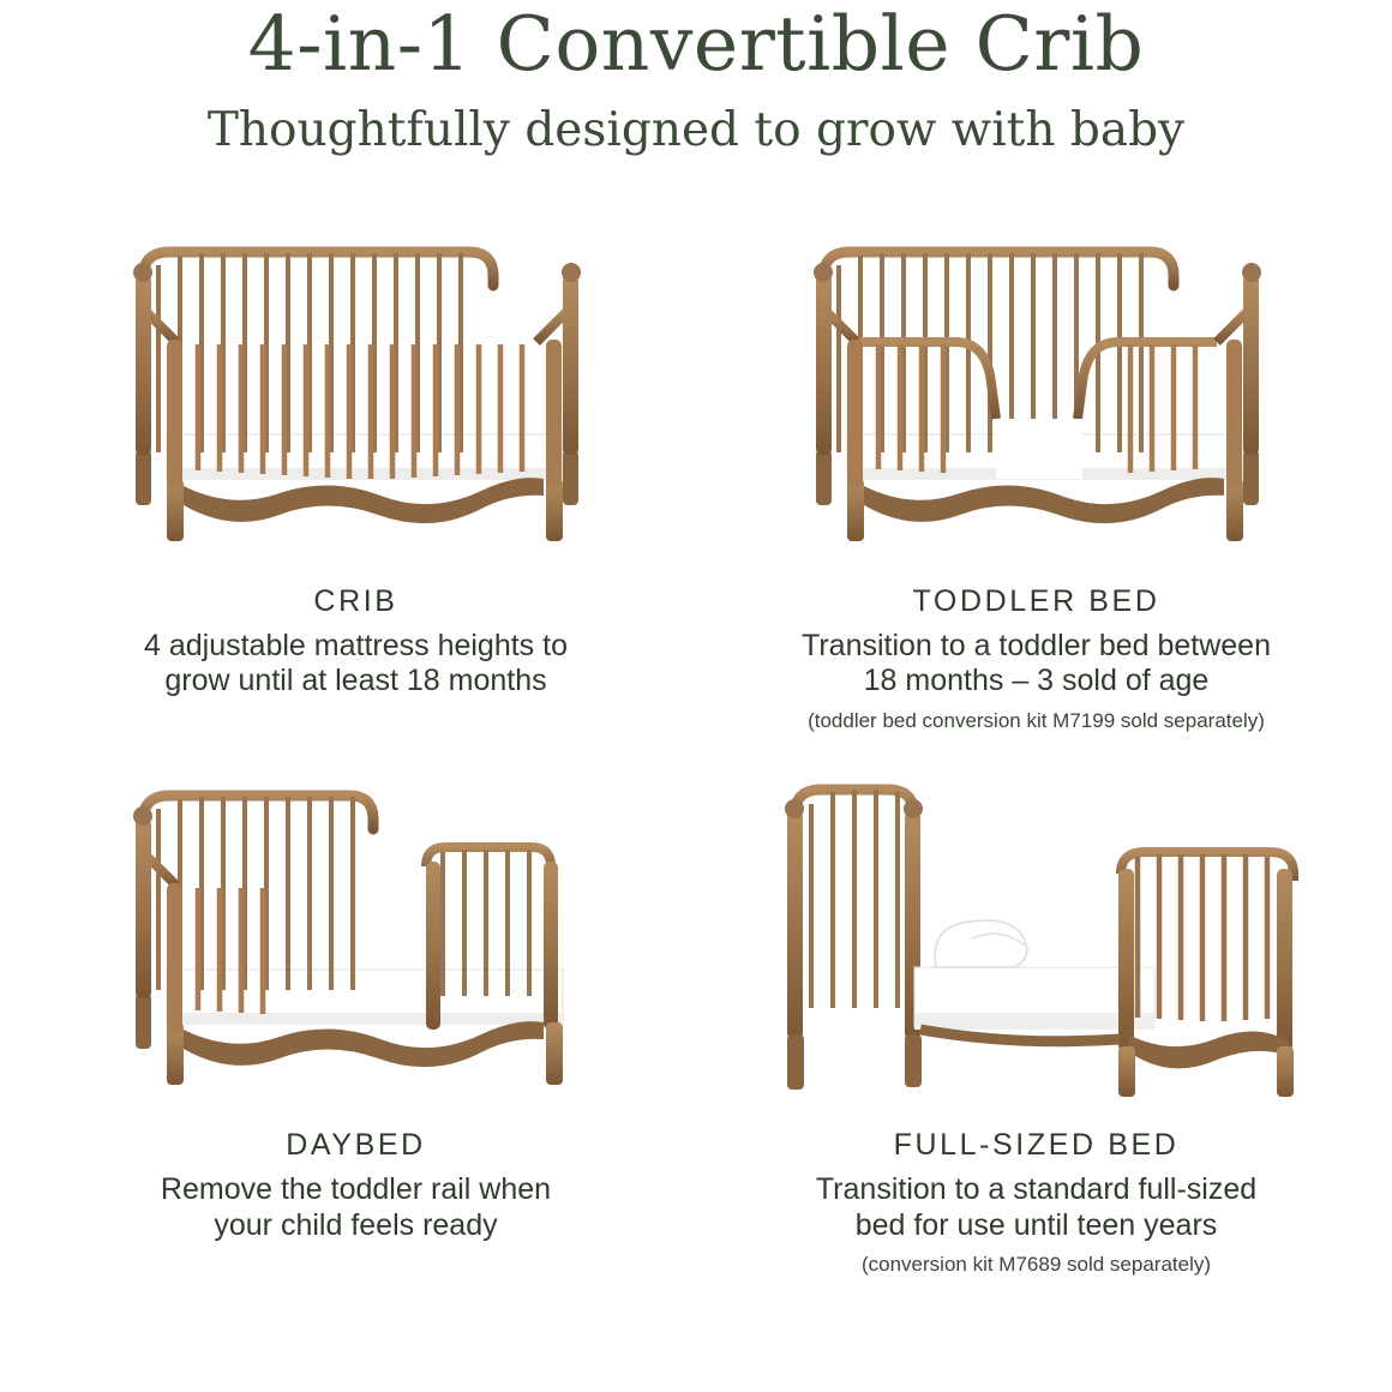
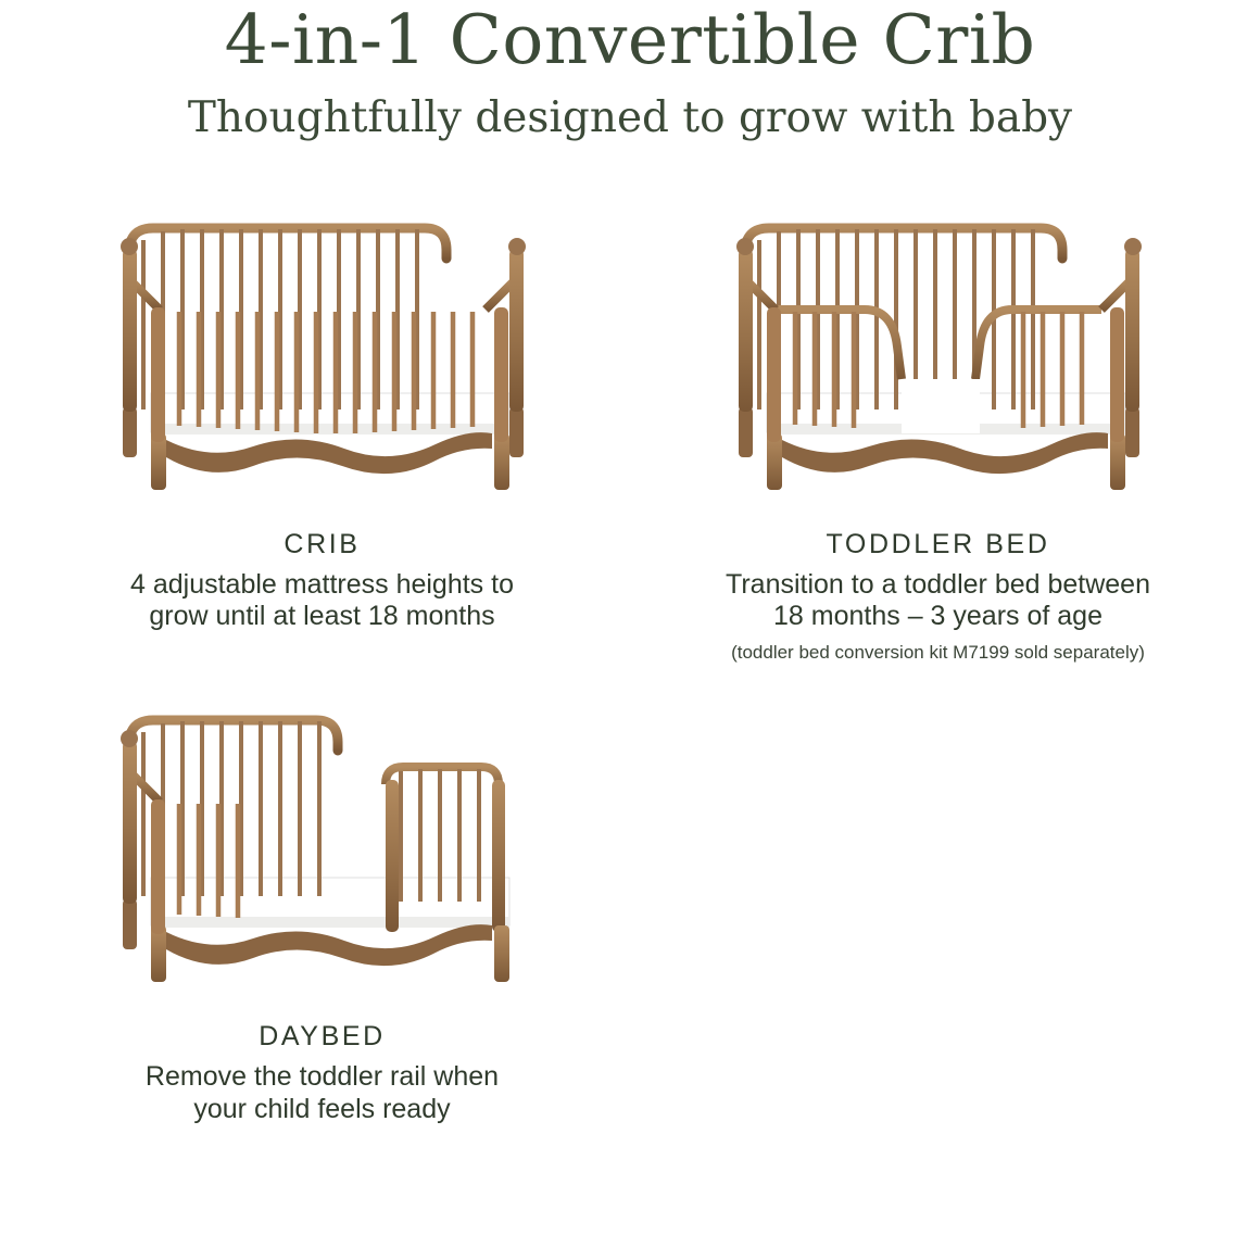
  4-in-1 Convertible Crib
  Thoughtfully designed to grow with baby
  CRIB
  4 adjustable mattress heights to
  grow until at least 18 months
  TODDLER BED
  Transition to a toddler bed between
- 18 months – 3 sold of age
+ 18 months – 3 years of age
  (toddler bed conversion kit M7199 sold separately)
  DAYBED
  Remove the toddler rail when
  your child feels ready
- FULL-SIZED BED
- Transition to a standard full-sized
- bed for use until teen years
- (conversion kit M7689 sold separately)
